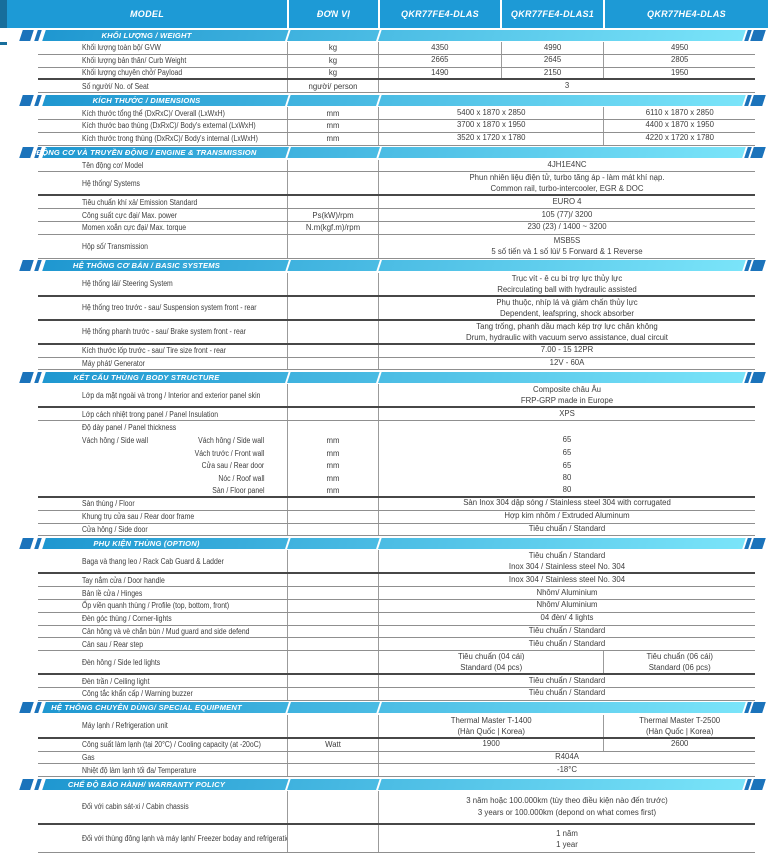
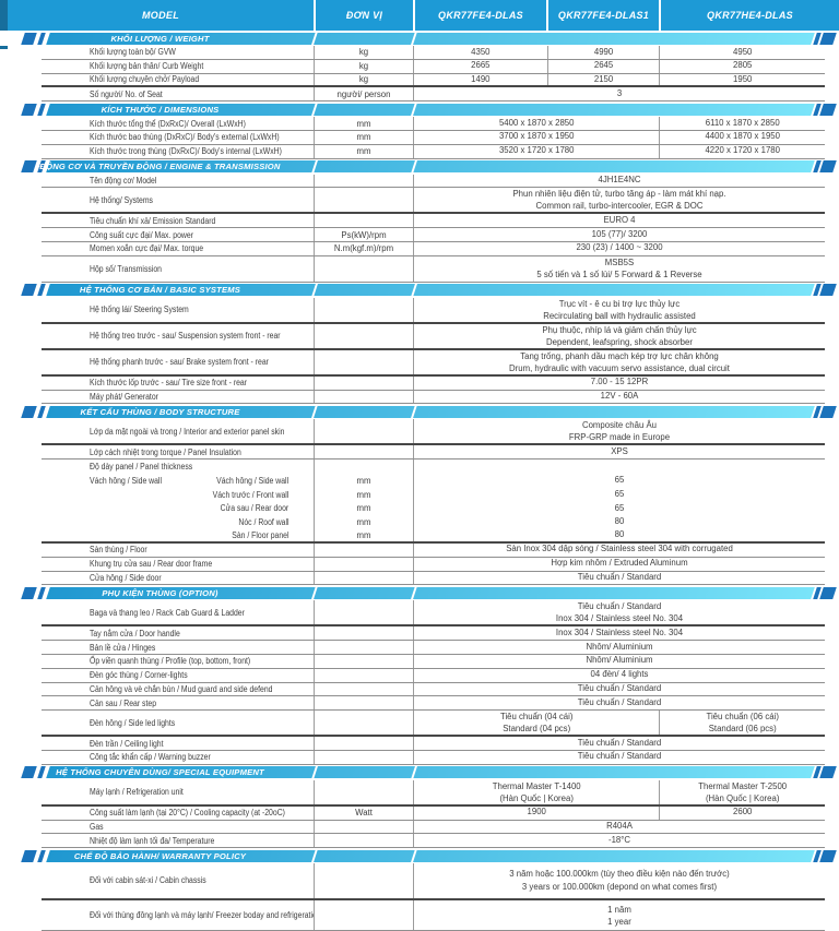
  MODEL
  ĐƠN VỊ
  QKR77FE4-DLAS
  QKR77FE4-DLAS1
  QKR77HE4-DLAS
  KHỐI LƯỢNG / WEIGHT
  Khối lượng toàn bộ/ GVW
  kg
  4350
  4990
  4950
  Khối lượng bản thân/ Curb Weight
  kg
  2665
  2645
  2805
  Khối lượng chuyên chở/ Payload
  kg
  1490
  2150
  1950
  Số người/ No. of Seat
  người/ person
  3
  KÍCH THƯỚC / DIMENSIONS
  Kích thước tổng thể (DxRxC)/ Overall (LxWxH)
  mm
  5400 x 1870 x 2850
  6110 x 1870 x 2850
  Kích thước bao thùng (DxRxC)/ Body's external (LxWxH)
  mm
  3700 x 1870 x 1950
  4400 x 1870 x 1950
  Kích thước trong thùng (DxRxC)/ Body's internal (LxWxH)
  mm
  3520 x 1720 x 1780
  4220 x 1720 x 1780
  ĐỘNG CƠ VÀ TRUYỀN ĐỘNG / ENGINE & TRANSMISSION
  Tên động cơ/ Model
  4JH1E4NC
  Hệ thống/ Systems
  Phun nhiên liệu điện tử, turbo tăng áp - làm mát khí nạp.
  Common rail, turbo-intercooler, EGR & DOC
  Tiêu chuẩn khí xả/ Emission Standard
  EURO 4
  Công suất cực đại/ Max. power
  Ps(kW)/rpm
  105 (77)/ 3200
  Momen xoắn cực đại/ Max. torque
  N.m(kgf.m)/rpm
  230 (23) / 1400 ~ 3200
  Hộp số/ Transmission
  MSB5S
  5 số tiến và 1 số lùi/ 5 Forward & 1 Reverse
  HỆ THỐNG CƠ BẢN / BASIC SYSTEMS
  Hệ thống lái/ Steering System
  Trục vít - ê cu bi trợ lực thủy lực
  Recirculating ball with hydraulic assisted
  Hệ thống treo trước - sau/ Suspension system front - rear
  Phụ thuộc, nhíp lá và giảm chấn thủy lực
  Dependent, leafspring, shock absorber
  Hệ thống phanh trước - sau/ Brake system front - rear
  Tang trống, phanh dầu mạch kép trợ lực chân không
  Drum, hydraulic with vacuum servo assistance, dual circuit
  Kích thước lốp trước - sau/ Tire size front - rear
  7.00 - 15 12PR
  Máy phát/ Generator
  12V - 60A
  KẾT CẤU THÙNG / BODY STRUCTURE
  Lớp da mặt ngoài và trong / Interior and exterior panel skin
  Composite châu Âu
  FRP-GRP made in Europe
- Lớp cách nhiệt trong panel / Panel Insulation
+ Lớp cách nhiệt trong torque / Panel Insulation
  XPS
  Độ dày panel / Panel thickness
  Vách hông / Side wall
  Vách hông / Side wall
  mm
  65
  Vách trước / Front wall
  mm
  65
  Cửa sau / Rear door
  mm
  65
  Nóc / Roof wall
  mm
  80
  Sàn / Floor panel
  mm
  80
  Sàn thùng / Floor
  Sàn Inox 304 dập sóng / Stainless steel 304 with corrugated
  Khung trụ cửa sau / Rear door frame
  Hợp kim nhôm / Extruded Aluminum
  Cửa hông / Side door
  Tiêu chuẩn / Standard
  PHỤ KIỆN THÙNG (OPTION)
  Baga và thang leo / Rack Cab Guard & Ladder
  Tiêu chuẩn / Standard
  Inox 304 / Stainless steel No. 304
  Tay nắm cửa / Door handle
  Inox 304 / Stainless steel No. 304
  Bản lề cửa / Hinges
  Nhôm/ Aluminium
  Ốp viền quanh thùng / Profile (top, bottom, front)
  Nhôm/ Aluminium
  Đèn góc thùng / Corner-lights
  04 đèn/ 4 lights
  Cản hông và vè chắn bùn / Mud guard and side defend
  Tiêu chuẩn / Standard
  Cản sau / Rear step
  Tiêu chuẩn / Standard
  Đèn hông / Side led lights
  Tiêu chuẩn (04 cái)
  Standard (04 pcs)
  Tiêu chuẩn (06 cái)
  Standard (06 pcs)
  Đèn trần / Ceiling light
  Tiêu chuẩn / Standard
  Công tắc khẩn cấp / Warning buzzer
  Tiêu chuẩn / Standard
  HỆ THỐNG CHUYÊN DÙNG/ SPECIAL EQUIPMENT
  Máy lạnh / Refrigeration unit
  Thermal Master T-1400
  (Hàn Quốc | Korea)
  Thermal Master T-2500
  (Hàn Quốc | Korea)
  Công suất làm lạnh (tại 20°C) / Cooling capacity (at -20oC)
  Watt
  1900
  2600
  Gas
  R404A
  Nhiệt độ làm lạnh tối đa/ Temperature
  -18°C
  CHẾ ĐỘ BẢO HÀNH/ WARRANTY POLICY
  Đối với cabin sát-xi / Cabin chassis
  3 năm hoặc 100.000km (tùy theo điều kiện nào đến trước)
  3 years or 100.000km (depond on what comes first)
  Đối với thùng đông lạnh và máy lạnh/ Freezer boday and refrigerati
  1 năm
  1 year
